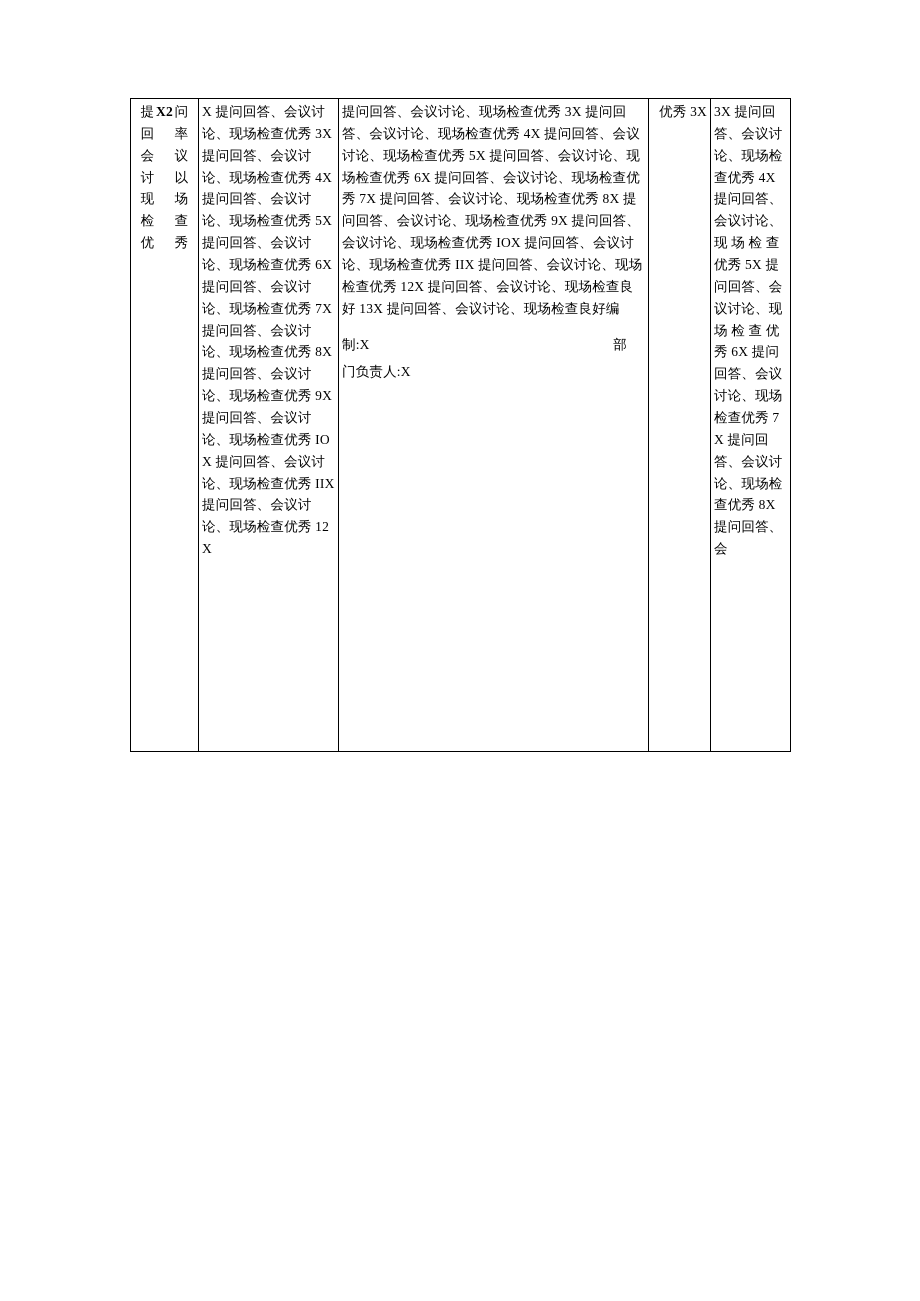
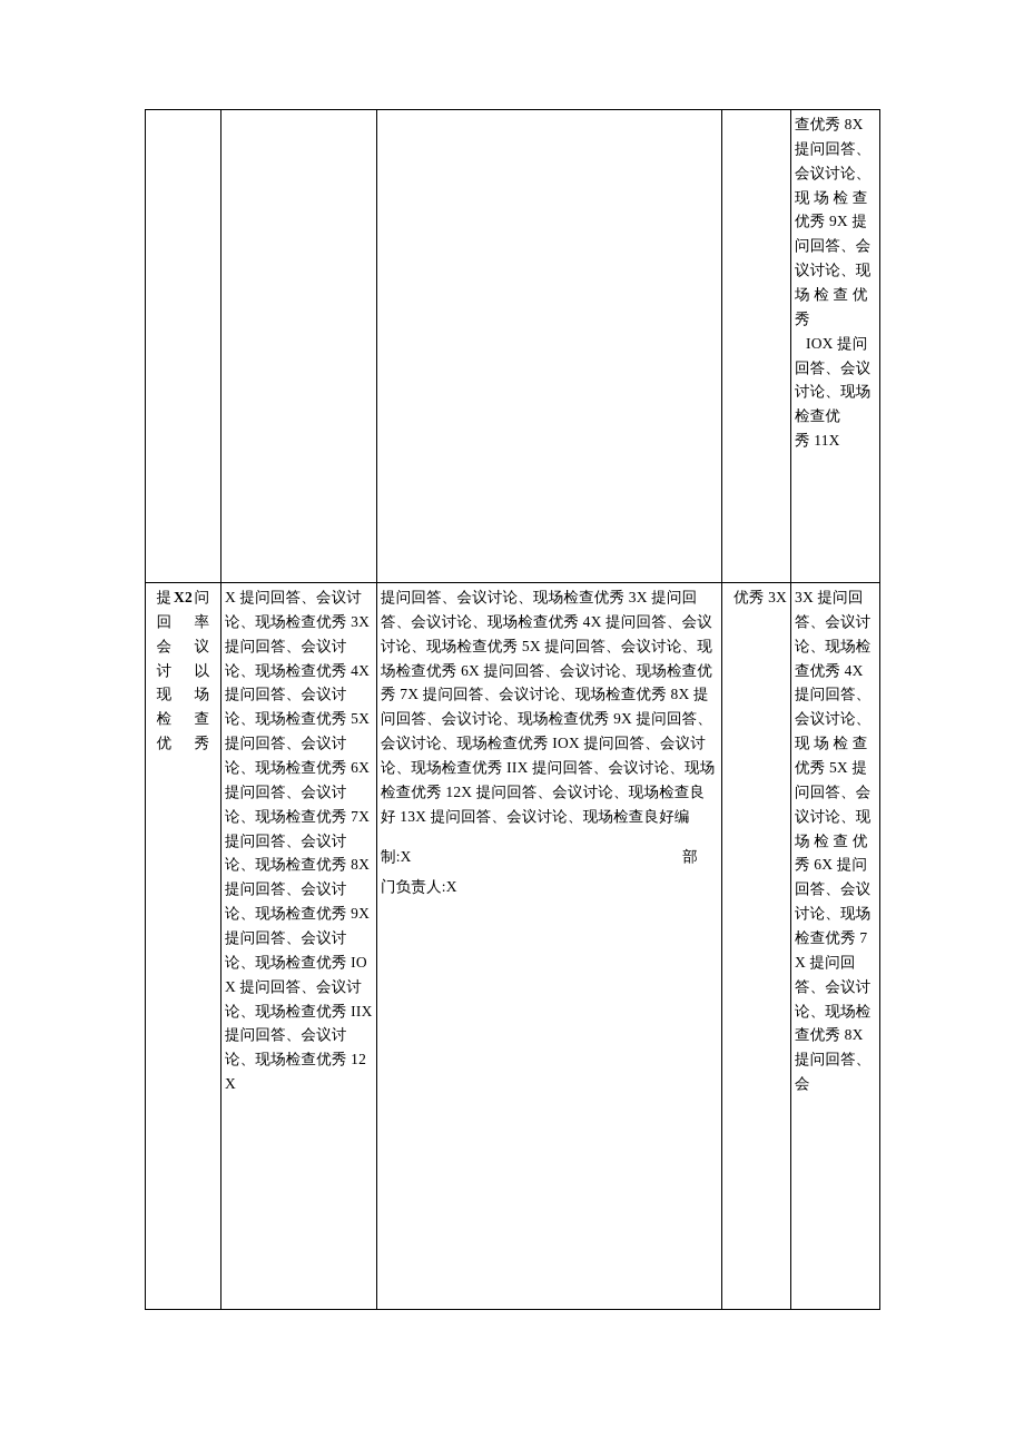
+ 				查优秀 8X 提问回答、 会议讨论、 现 场 检 查 优秀 9X 提 问回答、会 议讨论、现 场 检 查 优 秀 IOX 提问 回答、会议 讨论、现场 检查优 秀 11X
  提回会讨现检优 X2 问率议以场查秀	X 提问回答、会议讨论、现场检查优秀 3X 提问回答、会议讨论、现场检查优秀 4X 提问回答、会议讨论、现场检查优秀 5X 提问回答、会议讨论、现场检查优秀 6X 提问回答、会议讨论、现场检查优秀 7X 提问回答、会议讨论、现场检查优秀 8X 提问回答、会议讨论、现场检查优秀 9X 提问回答、会议讨论、现场检查优秀 IOX 提问回答、会议讨论、现场检查优秀 IIX 提问回答、会议讨论、现场检查优秀 12X	提问回答、会议讨论、现场检查优秀 3X 提问回答、会议讨论、现场检查优秀 4X 提问回答、会议讨论、现场检查优秀 5X 提问回答、会议讨论、现场检查优秀 6X 提问回答、会议讨论、现场检查优秀 7X 提问回答、会议讨论、现场检查优秀 8X 提问回答、会议讨论、现场检查优秀 9X 提问回答、会议讨论、现场检查优秀 IOX 提问回答、会议讨论、现场检查优秀 IIX 提问回答、会议讨论、现场检查优秀 12X 提问回答、会议讨论、现场检查良好 13X 提问回答、会议讨论、现场检查良好编 制:X 部 门负责人:X	优秀 3X	3X 提问回答、会议讨论、现场检查优秀 4X 提问回答、会议讨论、现 场 检 查优秀 5X 提问回答、会议讨论、现场 检 查 优秀 6X 提问回答、会议讨论、现场检查优秀 7X 提问回答、会议讨论、现场检查优秀 8X 提问回答、会
